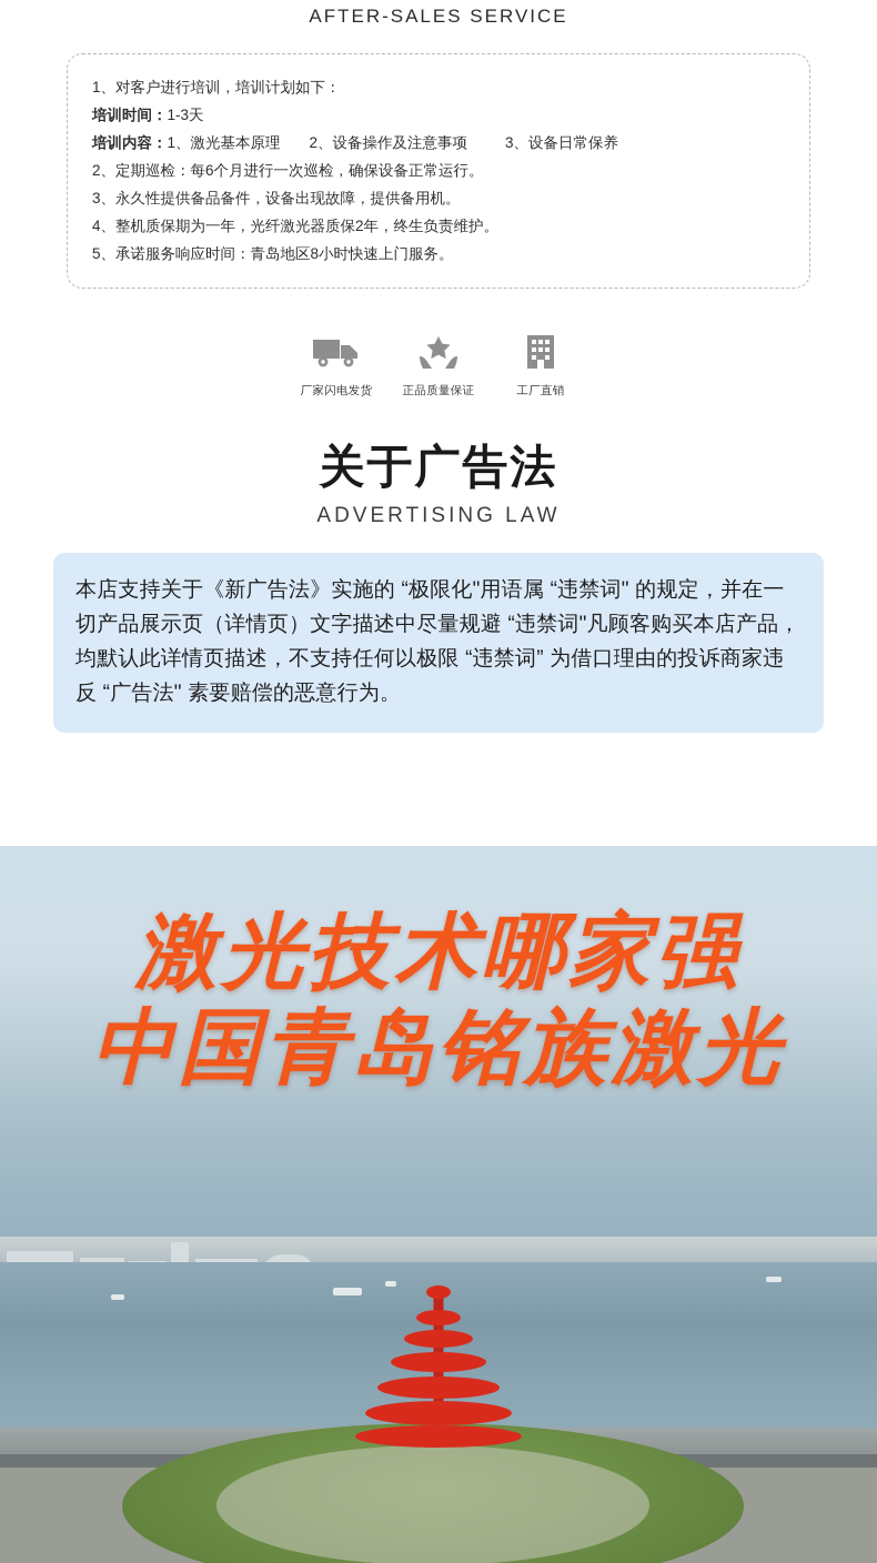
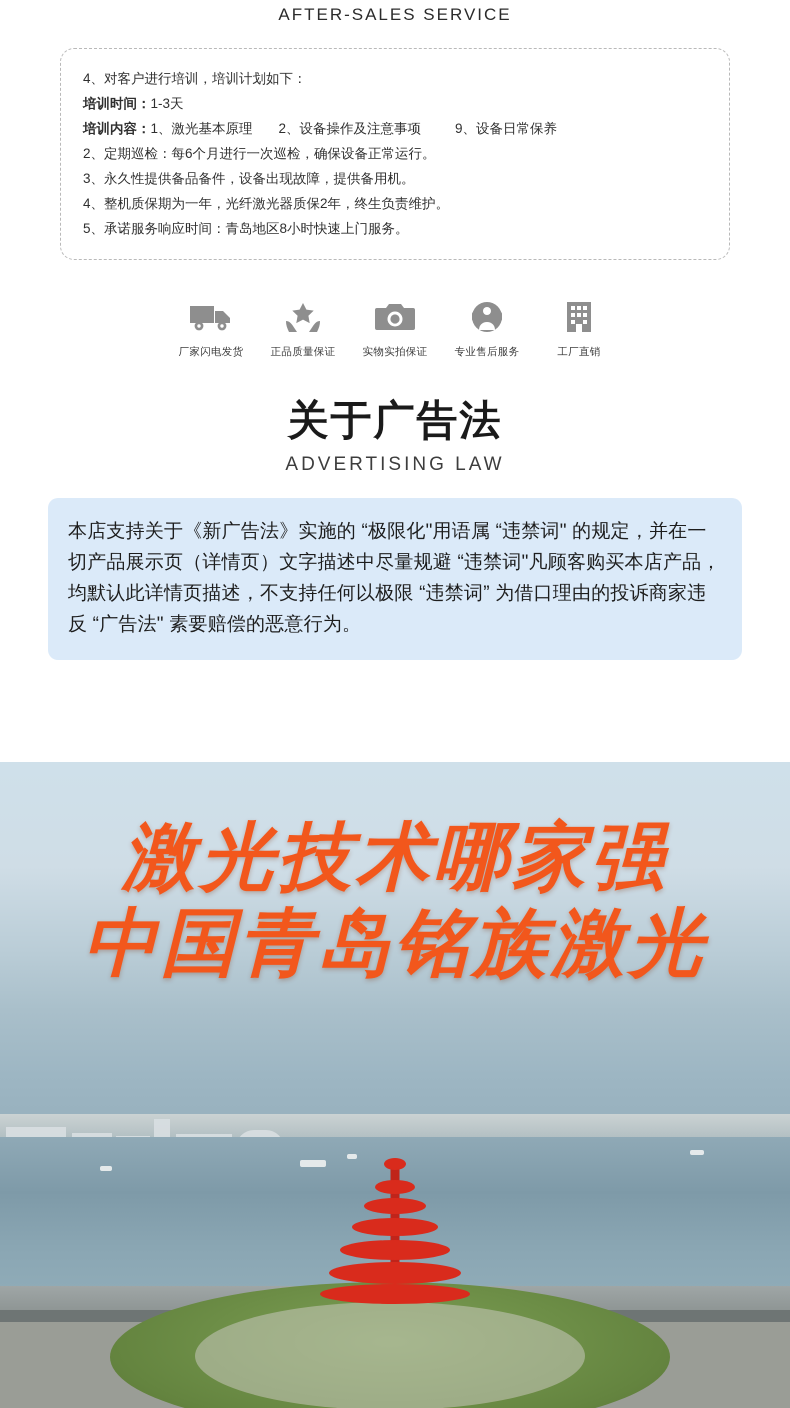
  AFTER-SALES SERVICE
- 1、对客户进行培训，培训计划如下：
+ 4、对客户进行培训，培训计划如下：
  培训时间：1-3天
- 培训内容：1、激光基本原理 2、设备操作及注意事项 3、设备日常保养
+ 培训内容：1、激光基本原理 2、设备操作及注意事项 9、设备日常保养
  2、定期巡检：每6个月进行一次巡检，确保设备正常运行。
  3、永久性提供备品备件，设备出现故障，提供备用机。
  4、整机质保期为一年，光纤激光器质保2年，终生负责维护。
  5、承诺服务响应时间：青岛地区8小时快速上门服务。
  厂家闪电发货
  正品质量保证
+ 实物实拍保证
+ 专业售后服务
  工厂直销
  关于广告法
  ADVERTISING LAW
  本店支持关于《新广告法》实施的 “极限化"用语属 “违禁词" 的规定，并在一切产品展示页（详情页）文字描述中尽量规避 “违禁词"凡顾客购买本店产品，均默认此详情页描述，不支持任何以极限 “违禁词” 为借口理由的投诉商家违反 “广告法" 素要赔偿的恶意行为。
  激光技术哪家强
  中国青岛铭族激光
